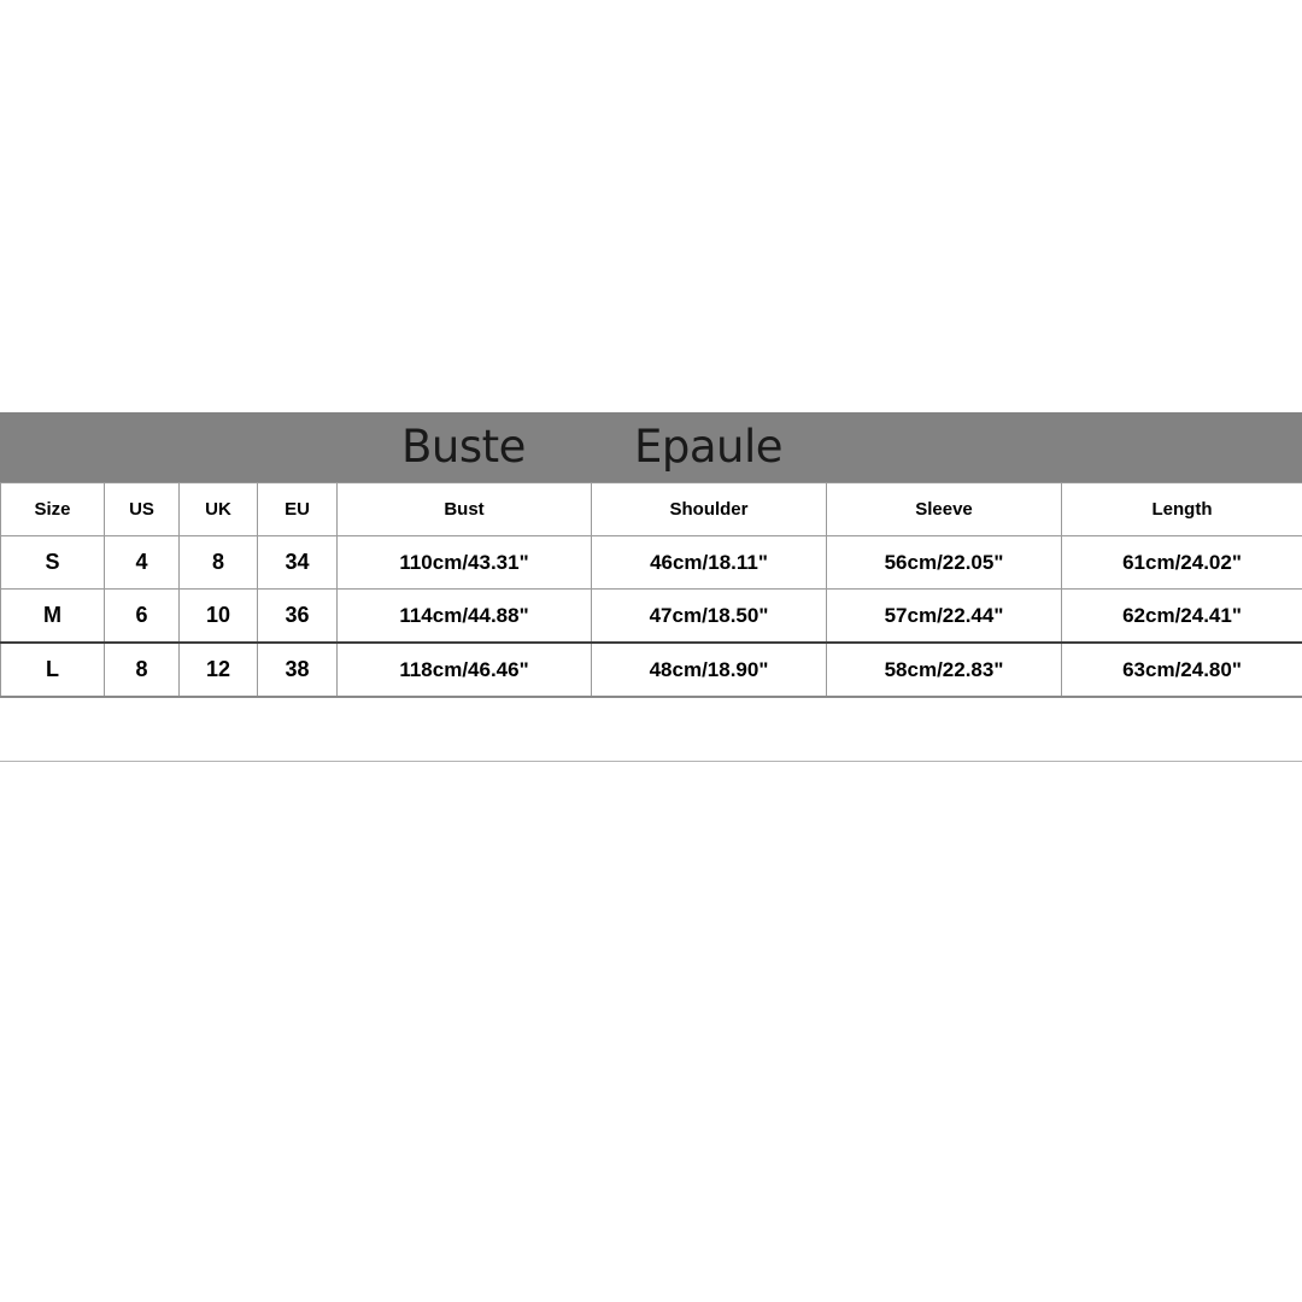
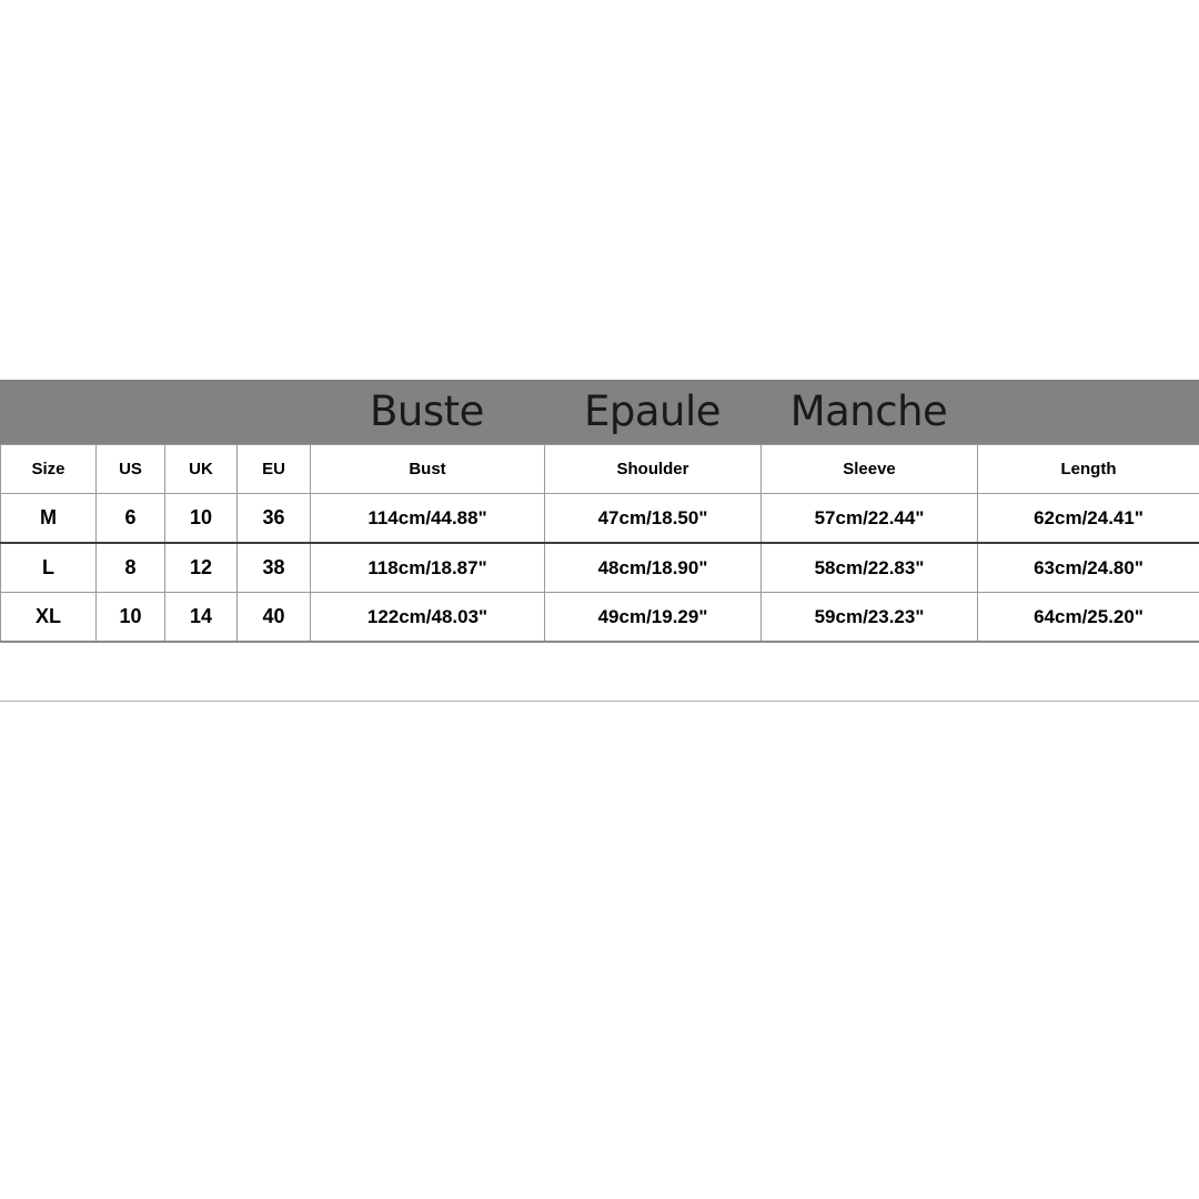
  Buste
  Epaule
+ Manche
  Size	US	UK	EU	Bust	Shoulder	Sleeve	Length
- S	4	8	34	110cm/43.31"	46cm/18.11"	56cm/22.05"	61cm/24.02"
  M	6	10	36	114cm/44.88"	47cm/18.50"	57cm/22.44"	62cm/24.41"
- L	8	12	38	118cm/46.46"	48cm/18.90"	58cm/22.83"	63cm/24.80"
+ L	8	12	38	118cm/18.87"	48cm/18.90"	58cm/22.83"	63cm/24.80"
+ XL	10	14	40	122cm/48.03"	49cm/19.29"	59cm/23.23"	64cm/25.20"
